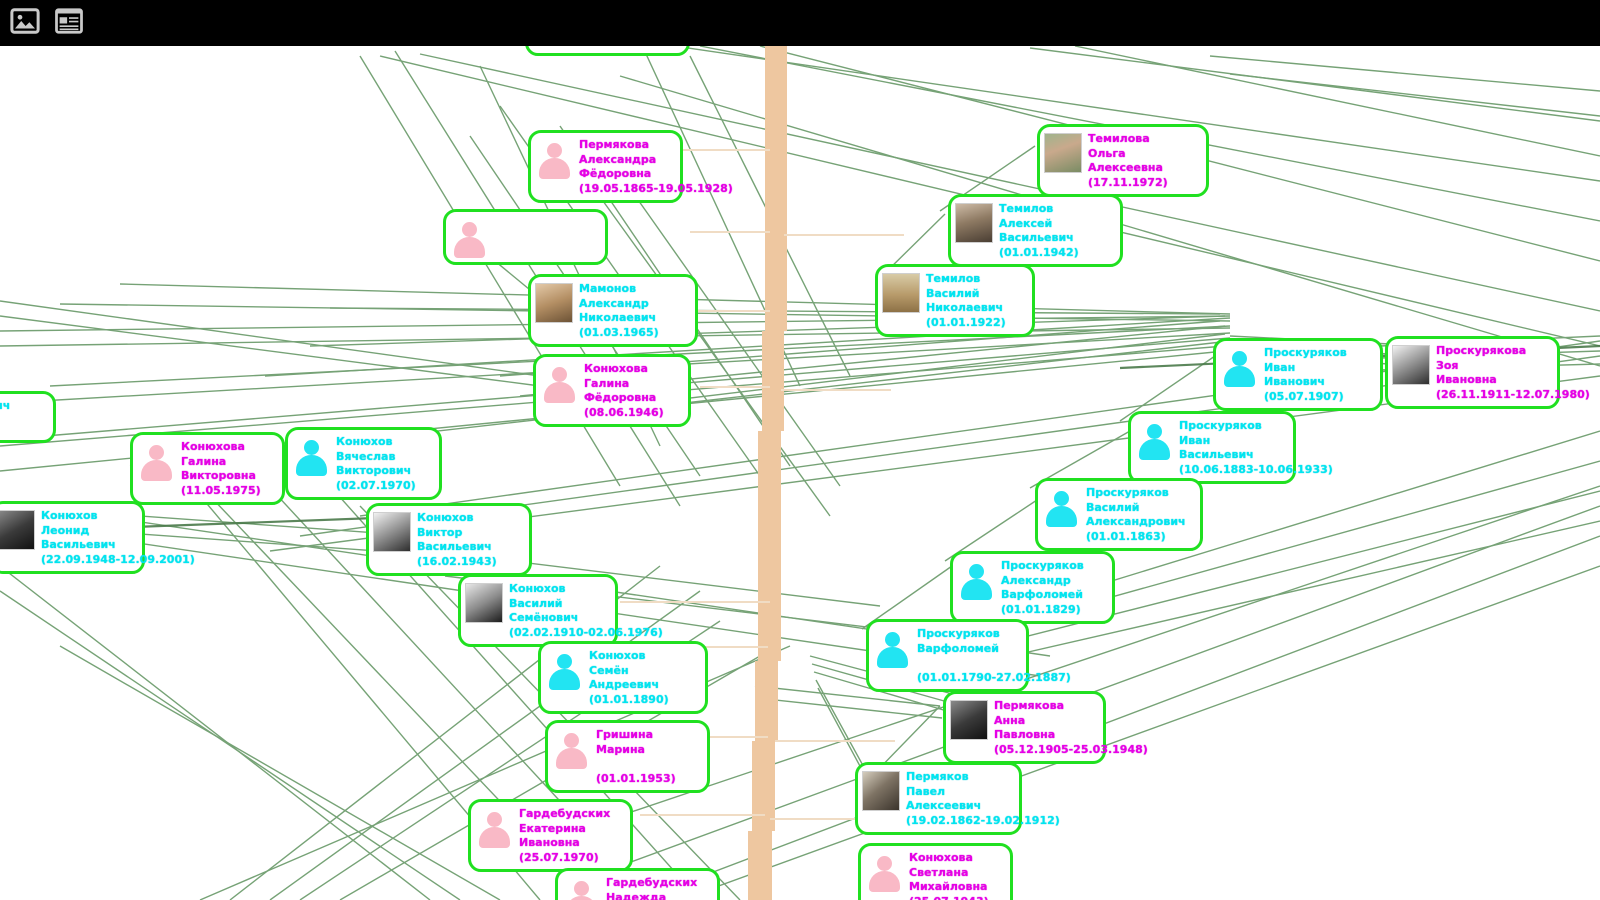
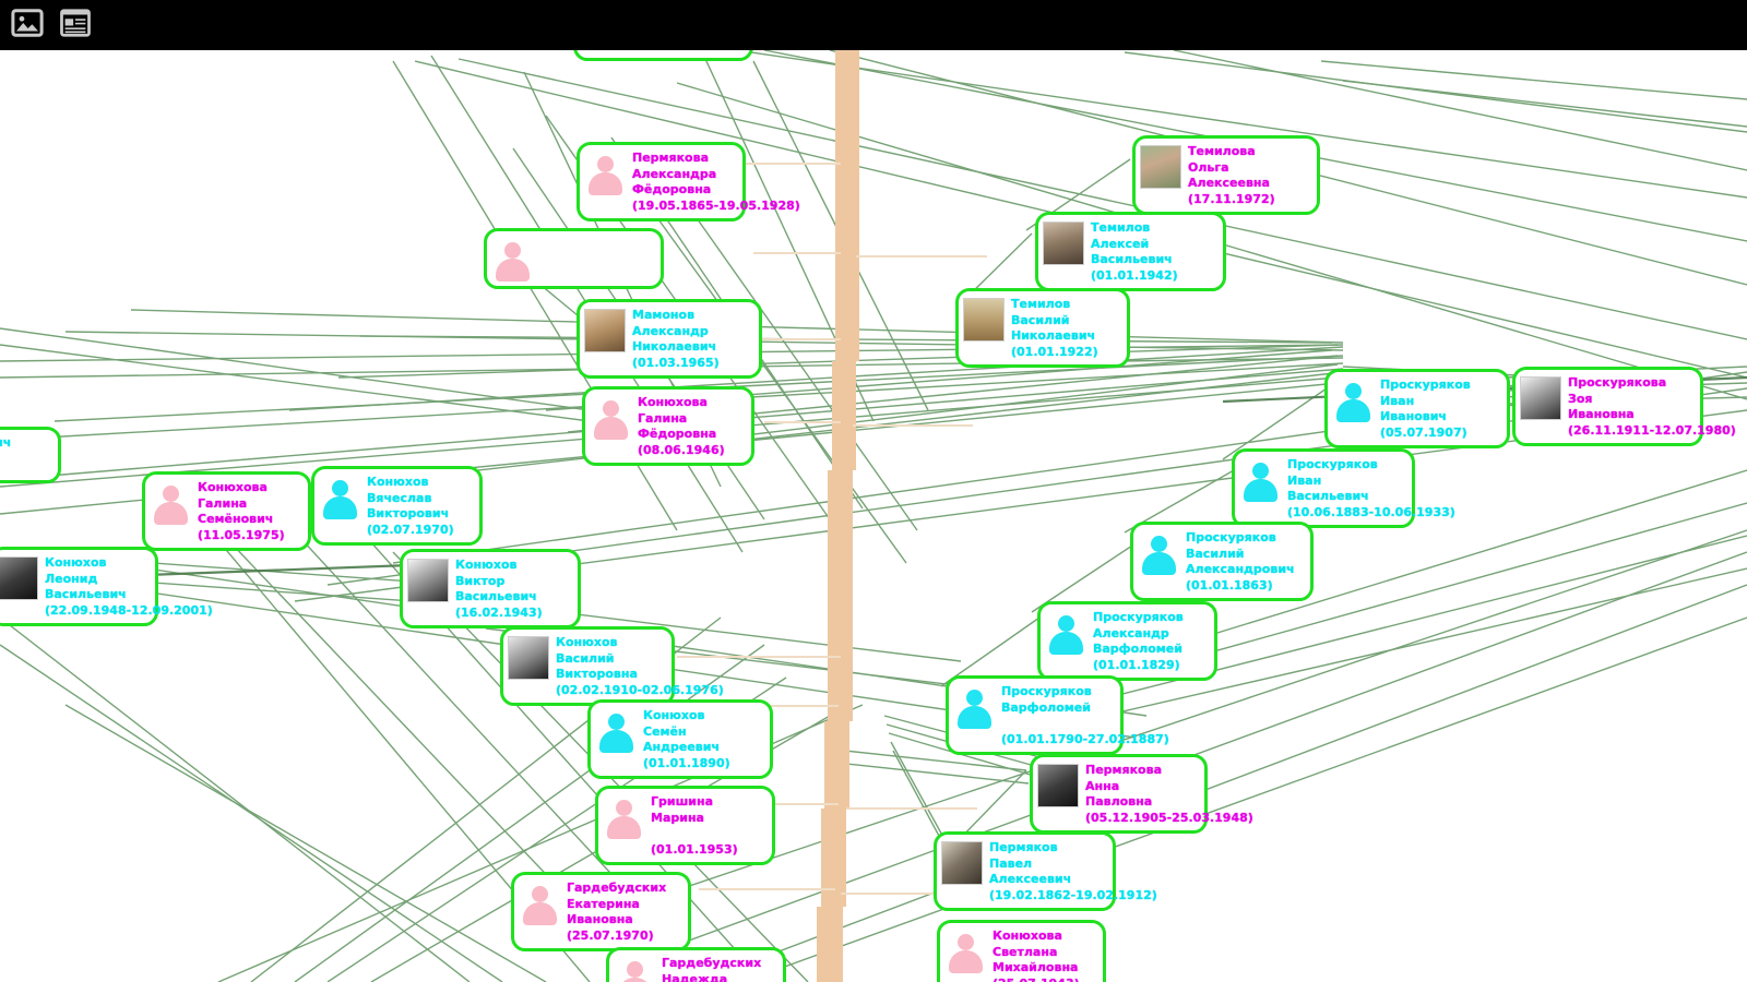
  Пермякова
  Александра
  Фёдоровна
  (19.05.1865-19.05.1928)
  Мамонов
  Александр
  Николаевич
  (01.03.1965)
  Конюхова
  Галина
  Фёдоровна
  (08.06.1946)
  Конюхова
  Галина
- Викторовна
+ Семёнович
  (11.05.1975)
  Конюхов
  Вячеслав
  Викторович
  (02.07.1970)
  Конюхов
  Леонид
  Васильевич
  (22.09.1948-12.09.2001)
  Конюхов
  Виктор
  Васильевич
  (16.02.1943)
  Конюхов
  Василий
- Семёнович
+ Викторовна
  (02.02.1910-02.06.1976)
  Конюхов
  Семён
  Андреевич
  (01.01.1890)
  Гришина
  Марина
  (01.01.1953)
  Гардебудских
  Екатерина
  Ивановна
  (25.07.1970)
  Гардебудских
  Надежда
  Темилова
  Ольга
  Алексеевна
  (17.11.1972)
  Темилов
  Алексей
  Васильевич
  (01.01.1942)
  Темилов
  Василий
  Николаевич
  (01.01.1922)
  Проскуряков
  Иван
  Иванович
  (05.07.1907)
  Проскурякова
  Зоя
  Ивановна
  (26.11.1911-12.07.1980)
  Проскуряков
  Иван
  Васильевич
  (10.06.1883-10.06.1933)
  Проскуряков
  Василий
  Александрович
  (01.01.1863)
  Проскуряков
  Александр
  Варфоломей
  (01.01.1829)
  Проскуряков
  Варфоломей
  (01.01.1790-27.02.1887)
  Пермякова
  Анна
  Павловна
  (05.12.1905-25.03.1948)
  Пермяков
  Павел
  Алексеевич
  (19.02.1862-19.02.1912)
  Конюхова
  Светлана
  Михайловна
